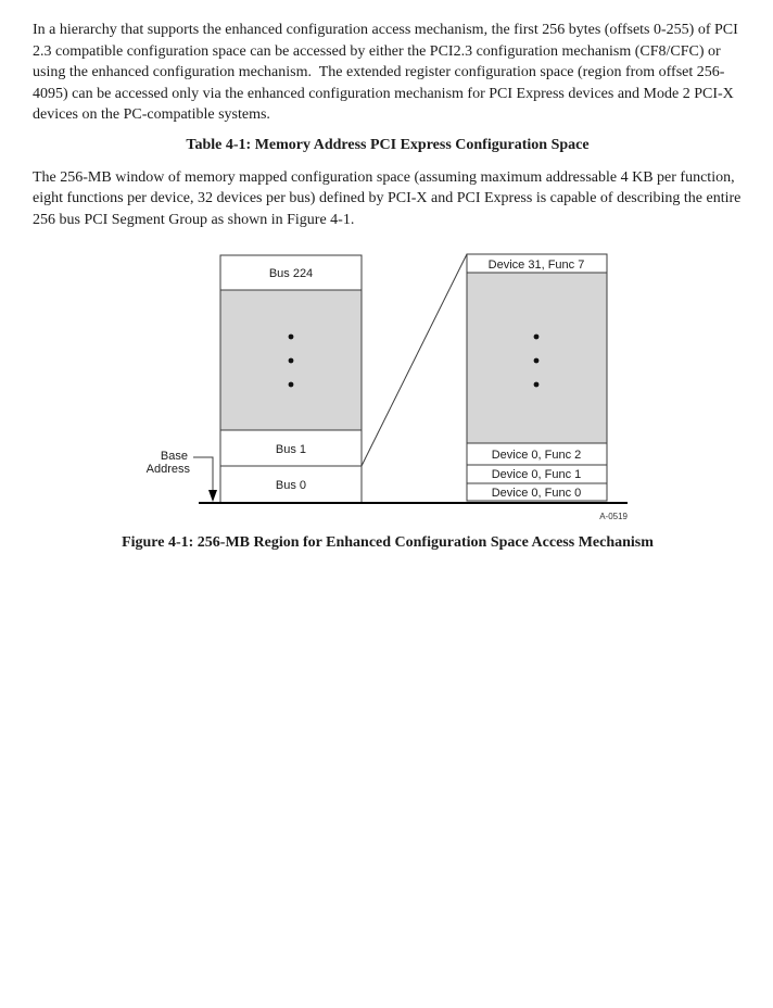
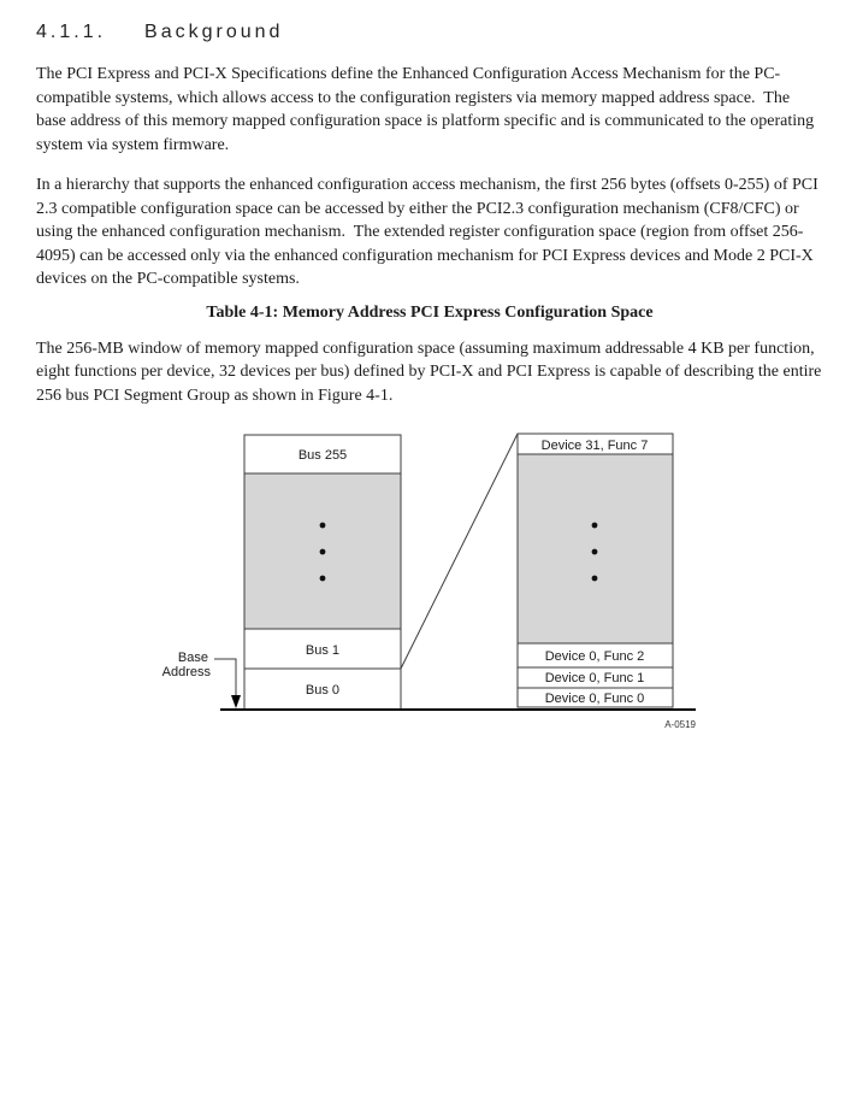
+ 4.1.1.
+ Background
+ The PCI Express and PCI-X Specifications define the Enhanced Configuration Access Mechanism for the PC-compatible systems, which allows access to the configuration registers via memory mapped address space. The base address of this memory mapped configuration space is platform specific and is communicated to the operating system via system firmware.
  In a hierarchy that supports the enhanced configuration access mechanism, the first 256 bytes (offsets 0-255) of PCI 2.3 compatible configuration space can be accessed by either the PCI2.3 configuration mechanism (CF8/CFC) or using the enhanced configuration mechanism. The extended register configuration space (region from offset 256-4095) can be accessed only via the enhanced configuration mechanism for PCI Express devices and Mode 2 PCI-X devices on the PC-compatible systems.
  Table 4-1: Memory Address PCI Express Configuration Space
  The 256-MB window of memory mapped configuration space (assuming maximum addressable 4 KB per function, eight functions per device, 32 devices per bus) defined by PCI-X and PCI Express is capable of describing the entire 256 bus PCI Segment Group as shown in Figure 4-1.
- Bus 224
+ Bus 255
  Bus 1
  Bus 0
  Device 31, Func 7
  Device 0, Func 2
  Device 0, Func 1
  Device 0, Func 0
  Base
  Address
  A-0519
- Figure 4-1: 256-MB Region for Enhanced Configuration Space Access Mechanism
